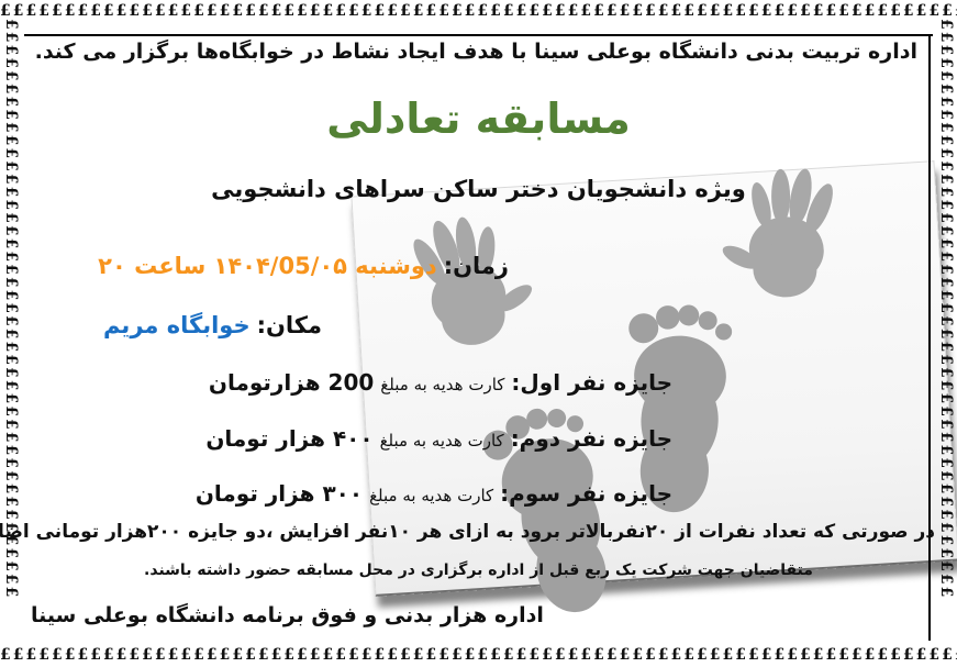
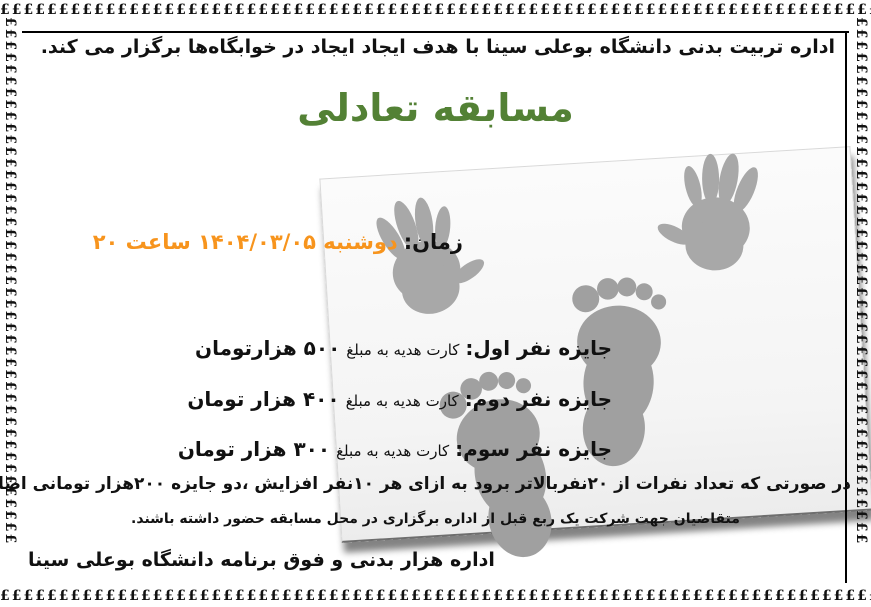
  ££££££££££££££££££££££££££££££££££££££££££££££££££££££££££££££££££££££££££
  ££££££££££££££££££££££££££££££££££££££££££££££££££££££££££££££££££££££££££
- اداره تربیت بدنی دانشگاه بوعلی سینا با هدف ایجاد نشاط در خوابگاه‌ها برگزار می کند.
+ اداره تربیت بدنی دانشگاه بوعلی سینا با هدف ایجاد ایجاد در خوابگاه‌ها برگزار می کند.
  مسابقه تعادلی
- ویژه دانشجویان دختر ساکن سراهای دانشجویی
- زمان:دوشنبه ۱۴۰۴/05/۰۵ ساعت ۲۰
+ زمان:دوشنبه ۱۴۰۴/۰۳/۰۵ ساعت ۲۰
- مکان:خوابگاه مریم
- جایزه نفر اول:کارت هدیه به مبلغ200 هزارتومان
+ جایزه نفر اول:کارت هدیه به مبلغ۵۰۰ هزارتومان
  جایزه نفر دوم:کارت هدیه به مبلغ۴۰۰ هزار تومان
  جایزه نفر سوم:کارت هدیه به مبلغ۳۰۰ هزار تومان
  در صورتی که تعداد نفرات از ۲۰نفربالاتر برود به ازای هر ۱۰نفر افزایش ،دو جایزه ۲۰۰هزار تومانی اضا
  متقاضیان جهت شرکت یک ربع قبل از اداره برگزاری در محل مسابقه حضور داشته باشند.
  اداره هزار بدنی و فوق برنامه دانشگاه بوعلی سینا
